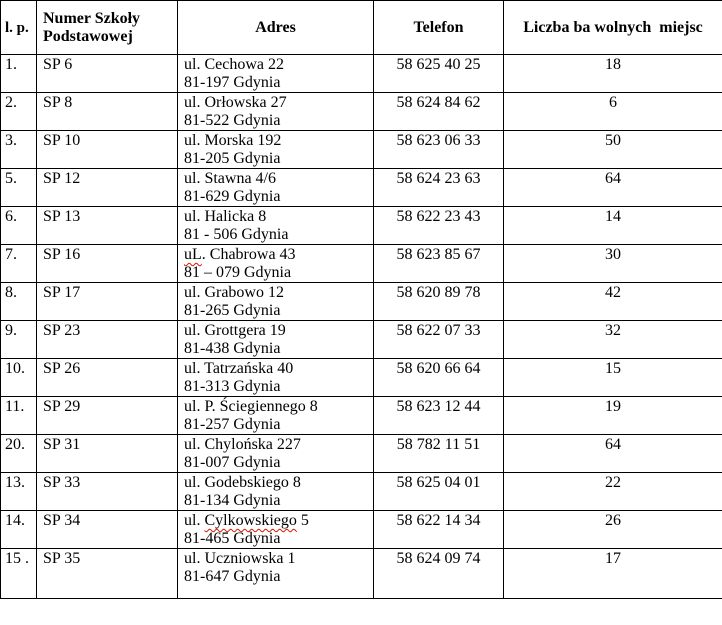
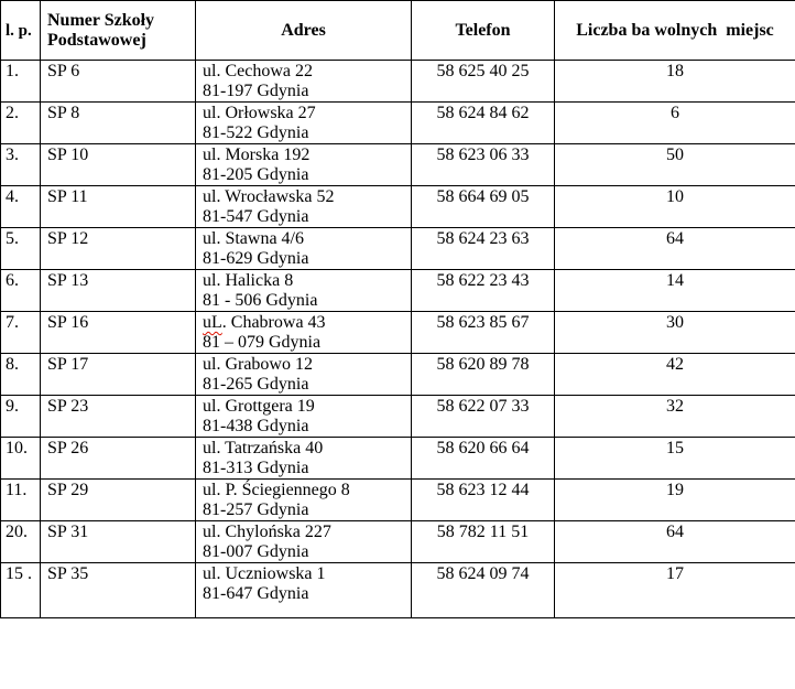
  l. p.	Numer Szkoły Podstawowej	Adres	Telefon	Liczba ba wolnych miejsc
  1.	SP 6	ul. Cechowa 2281-197 Gdynia	58 625 40 25	18
  2.	SP 8	ul. Orłowska 2781-522 Gdynia	58 624 84 62	6
  3.	SP 10	ul. Morska 19281-205 Gdynia	58 623 06 33	50
+ 4.	SP 11	ul. Wrocławska 5281-547 Gdynia	58 664 69 05	10
  5.	SP 12	ul. Stawna 4/681-629 Gdynia	58 624 23 63	64
  6.	SP 13	ul. Halicka 881 - 506 Gdynia	58 622 23 43	14
  7.	SP 16	uL. Chabrowa 4381 – 079 Gdynia	58 623 85 67	30
  8.	SP 17	ul. Grabowo 1281-265 Gdynia	58 620 89 78	42
  9.	SP 23	ul. Grottgera 1981-438 Gdynia	58 622 07 33	32
  10.	SP 26	ul. Tatrzańska 4081-313 Gdynia	58 620 66 64	15
  11.	SP 29	ul. P. Ściegiennego 881-257 Gdynia	58 623 12 44	19
  20.	SP 31	ul. Chylońska 22781-007 Gdynia	58 782 11 51	64
- 13.	SP 33	ul. Godebskiego 881-134 Gdynia	58 625 04 01	22
- 14.	SP 34	ul. Cylkowskiego 581-465 Gdynia	58 622 14 34	26
  15 .	SP 35	ul. Uczniowska 181-647 Gdynia	58 624 09 74	17
